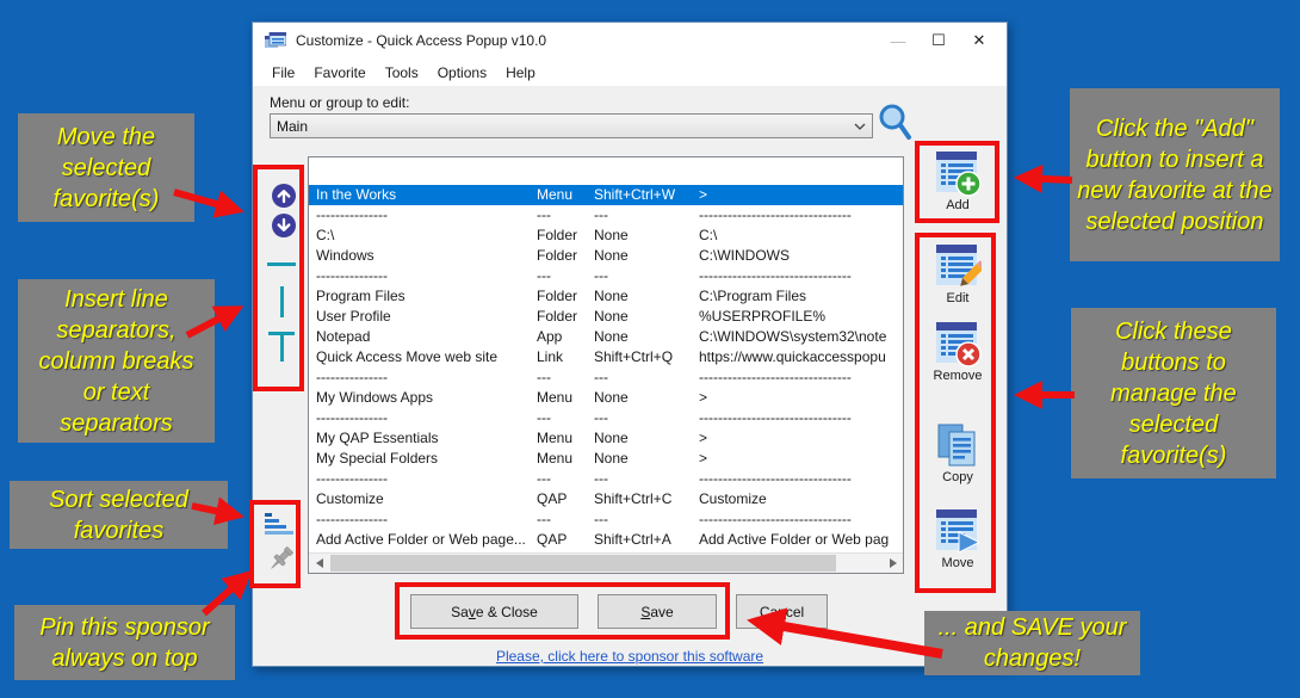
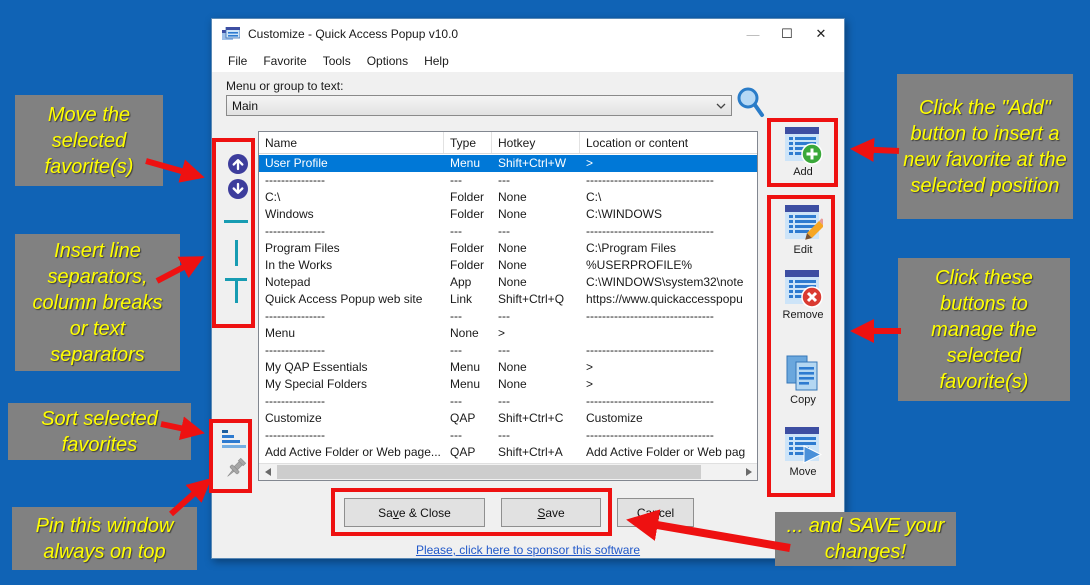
  Customize - Quick Access Popup v10.0
  —
  ☐
  ✕
  File
  Favorite
  Tools
  Options
  Help
- Menu or group to edit:
+ Menu or group to text:
  Main
+ Name
+ Type
+ Hotkey
+ Location or content
- In the Works
+ User Profile
  Menu
  Shift+Ctrl+W
  >
  ---------------
  ---
  ---
  --------------------------------
  C:\
  Folder
  None
  C:\
  Windows
  Folder
  None
  C:\WINDOWS
  ---------------
  ---
  ---
  --------------------------------
  Program Files
  Folder
  None
  C:\Program Files
- User Profile
+ In the Works
  Folder
  None
  %USERPROFILE%
  Notepad
  App
  None
  C:\WINDOWS\system32\note
- Quick Access Move web site
+ Quick Access Popup web site
  Link
  Shift+Ctrl+Q
  https://www.quickaccesspopu
  ---------------
  ---
  ---
  --------------------------------
- My Windows Apps
  Menu
  None
  >
  ---------------
  ---
  ---
  --------------------------------
  My QAP Essentials
  Menu
  None
  >
  My Special Folders
  Menu
  None
  >
  ---------------
  ---
  ---
  --------------------------------
  Customize
  QAP
  Shift+Ctrl+C
  Customize
  ---------------
  ---
  ---
  --------------------------------
  Add Active Folder or Web page...
  QAP
  Shift+Ctrl+A
  Add Active Folder or Web pag
  Add
  Edit
  Remove
  Copy
  Move
  Save & Close
  Save
  Cancel
  Please, click here to sponsor this software
  Move the selected favorite(s)
  Insert line separators, column breaks or text separators
  Sort selected favorites
- Pin this sponsor always on top
+ Pin this window always on top
  Click the "Add" button to insert a new favorite at the selected position
  Click these buttons to manage the selected favorite(s)
  ... and SAVE your changes!
